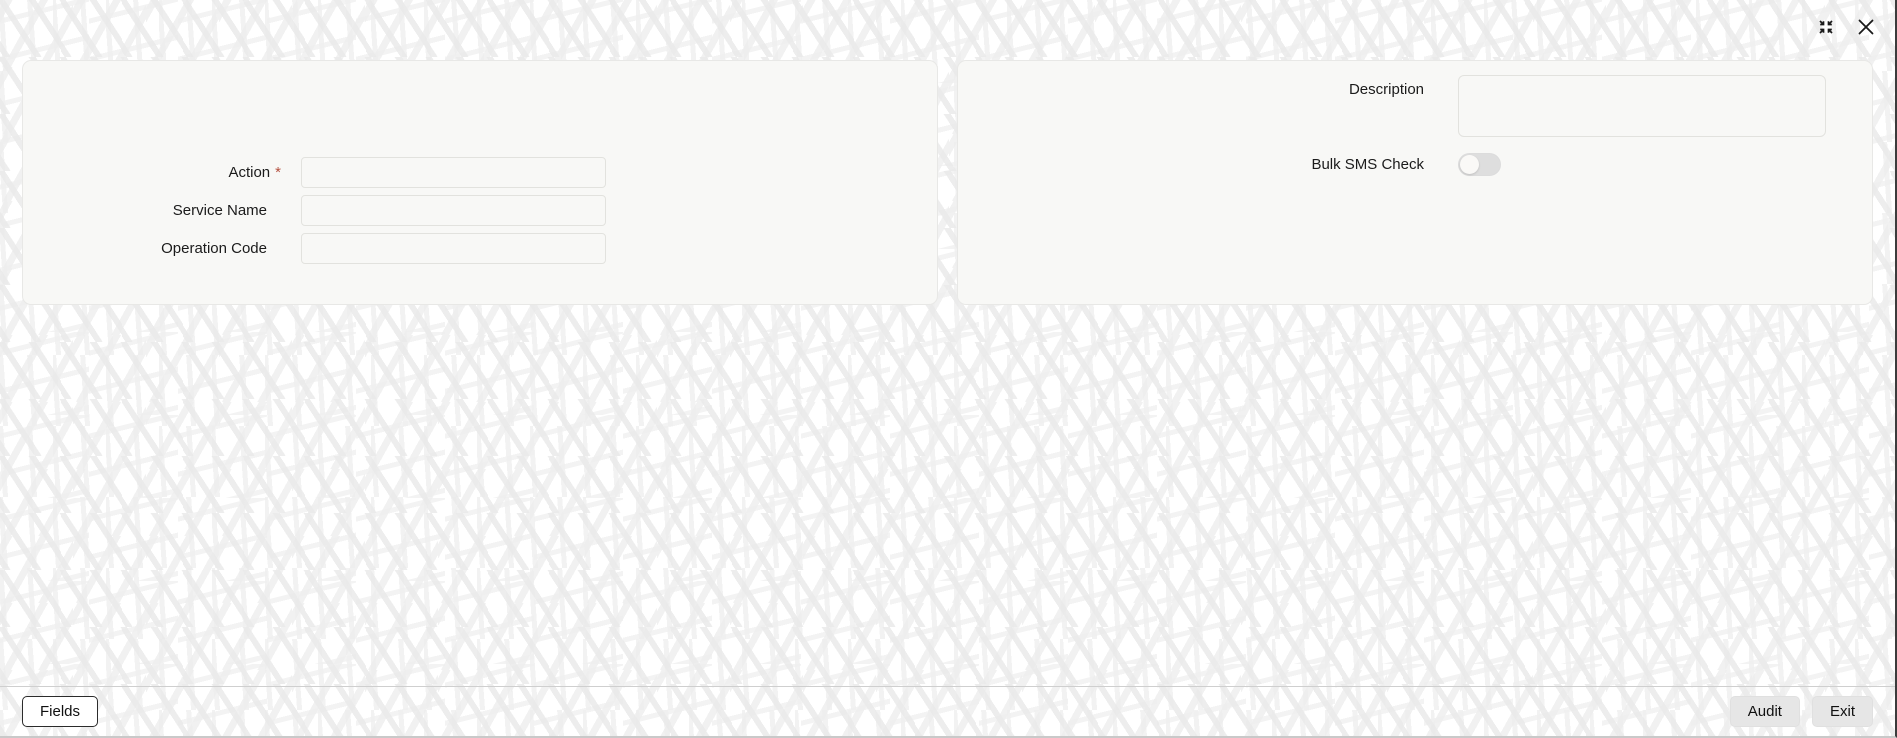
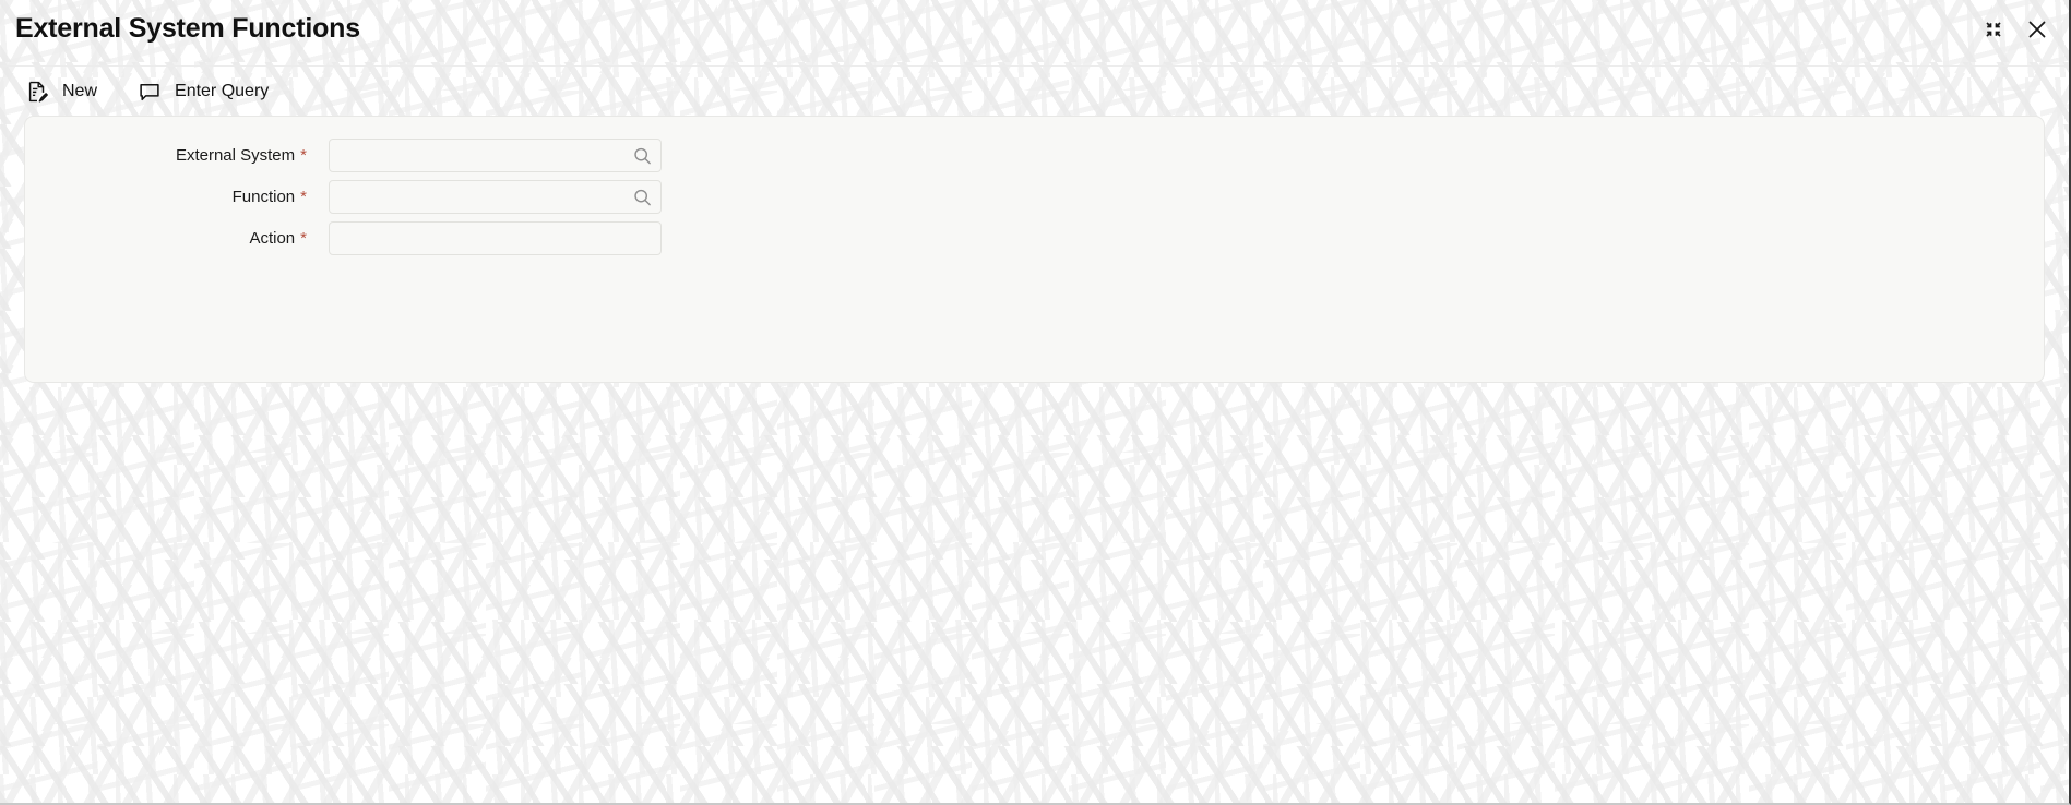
+ External System Functions
+ New
+ Enter Query
+ External System *
+ Function *
  Action *
- Service Name
- Operation Code
- Description
- Bulk SMS Check
- Fields
- Audit
- Exit
